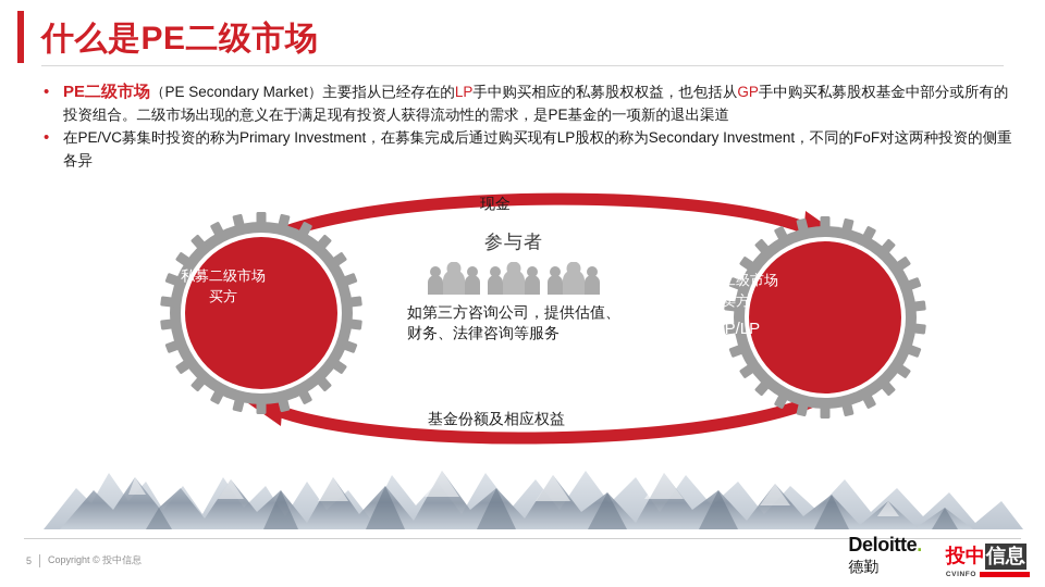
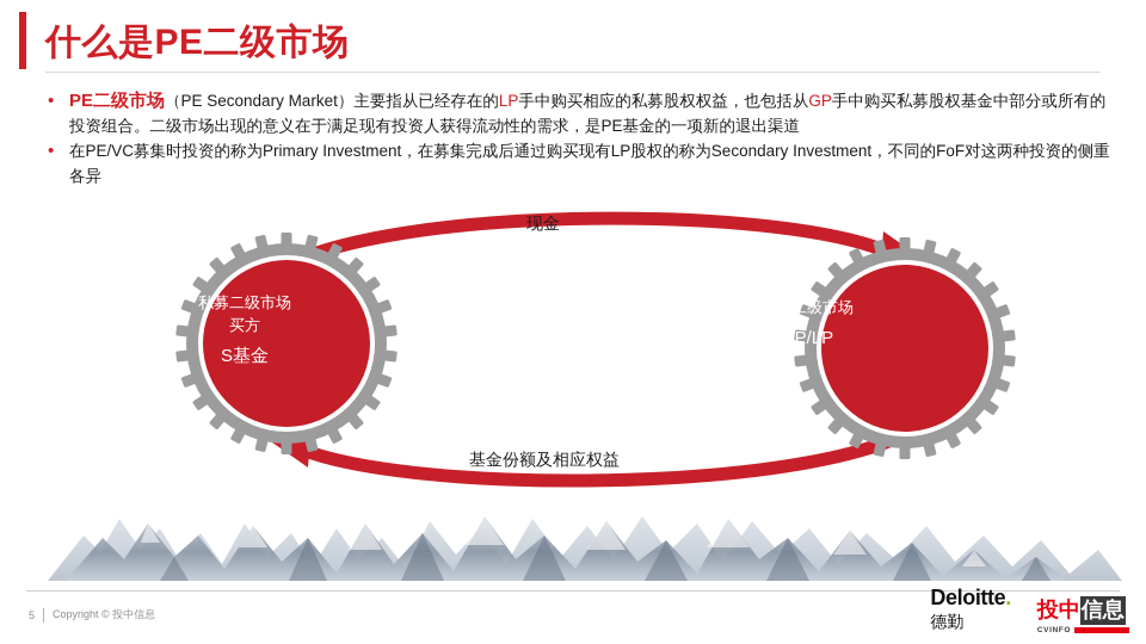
  什么是PE二级市场
  •
  PE二级市场（PE Secondary Market）主要指从已经存在的LP手中购买相应的私募股权权益，也包括从GP手中购买私募股权基金中部分或所有的投资组合。二级市场出现的意义在于满足现有投资人获得流动性的需求，是PE基金的一项新的退出渠道
  •
  在PE/VC募集时投资的称为Primary Investment，在募集完成后通过购买现有LP股权的称为Secondary Investment，不同的FoF对这两种投资的侧重各异
  私募二级市场
  买方
+ S基金
  私募二级市场
- 卖方
  GP/LP
  现金
  基金份额及相应权益
- 参与者
- 如第三方咨询公司，提供估值、财务、法律咨询等服务
  5
  Copyright © 投中信息
  Deloitte.
  德勤
  投中
  信息
